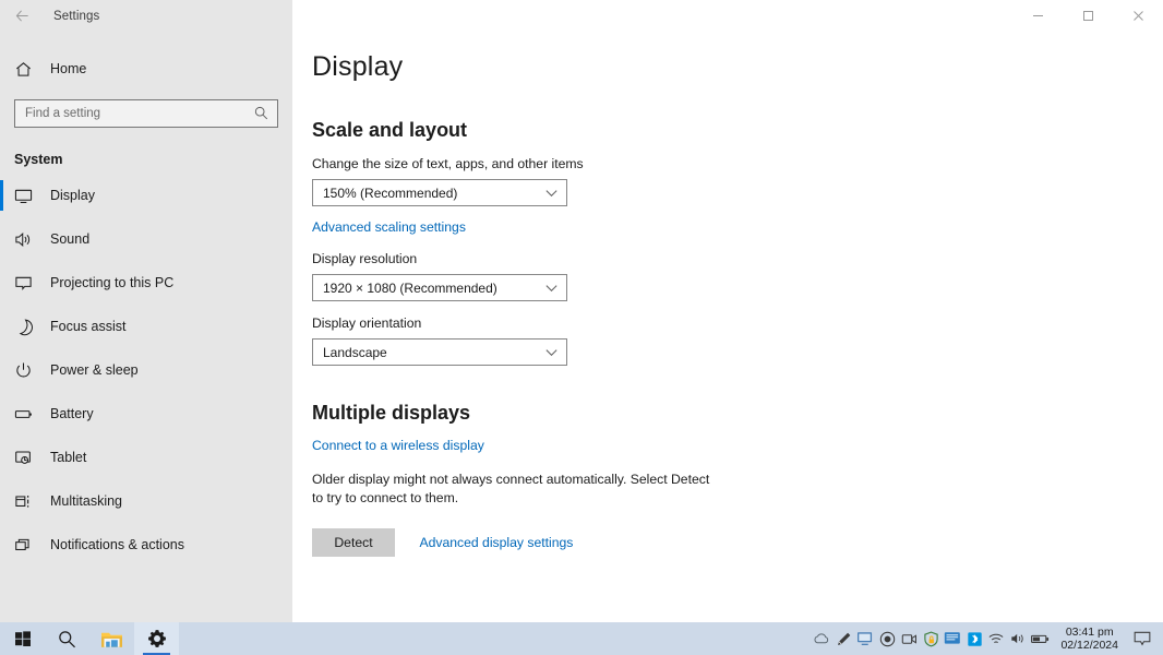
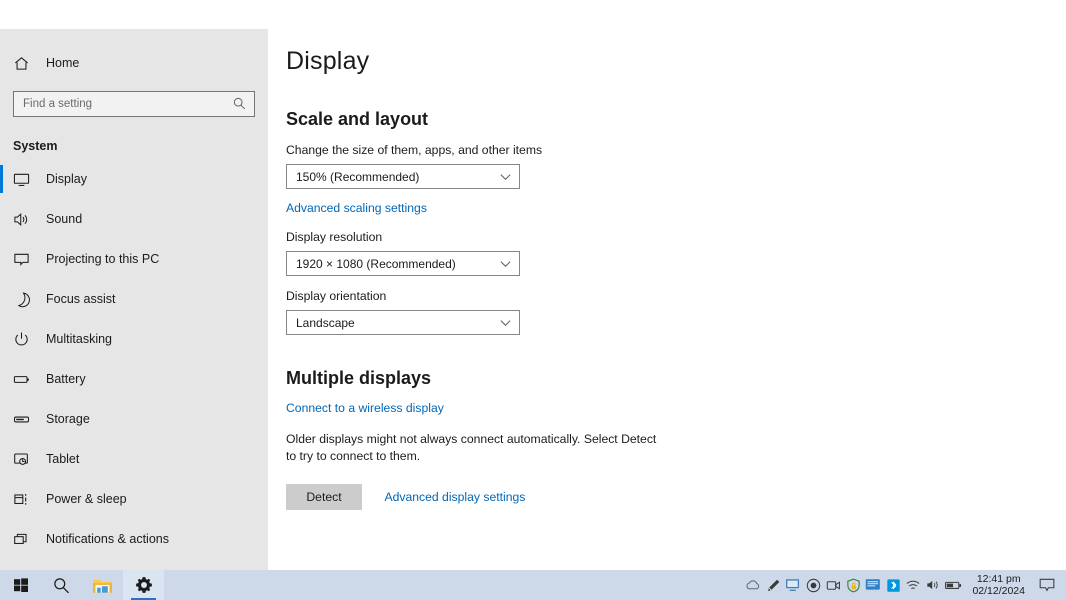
- Settings
  Home
  Find a setting
  System
  Display
  Sound
  Projecting to this PC
  Focus assist
- Power & sleep
+ Multitasking
  Battery
+ Storage
  Tablet
- Multitasking
+ Power & sleep
  Notifications & actions
  Display
  Scale and layout
- Change the size of text, apps, and other items
+ Change the size of them, apps, and other items
  150% (Recommended)
  Advanced scaling settings
  Display resolution
  1920 × 1080 (Recommended)
  Display orientation
  Landscape
  Multiple displays
  Connect to a wireless display
- Older display might not always connect automatically. Select Detect to try to connect to them.
+ Older displays might not always connect automatically. Select Detect to try to connect to them.
  Detect Advanced display settings
- 03:41 pm
+ 12:41 pm
  02/12/2024
